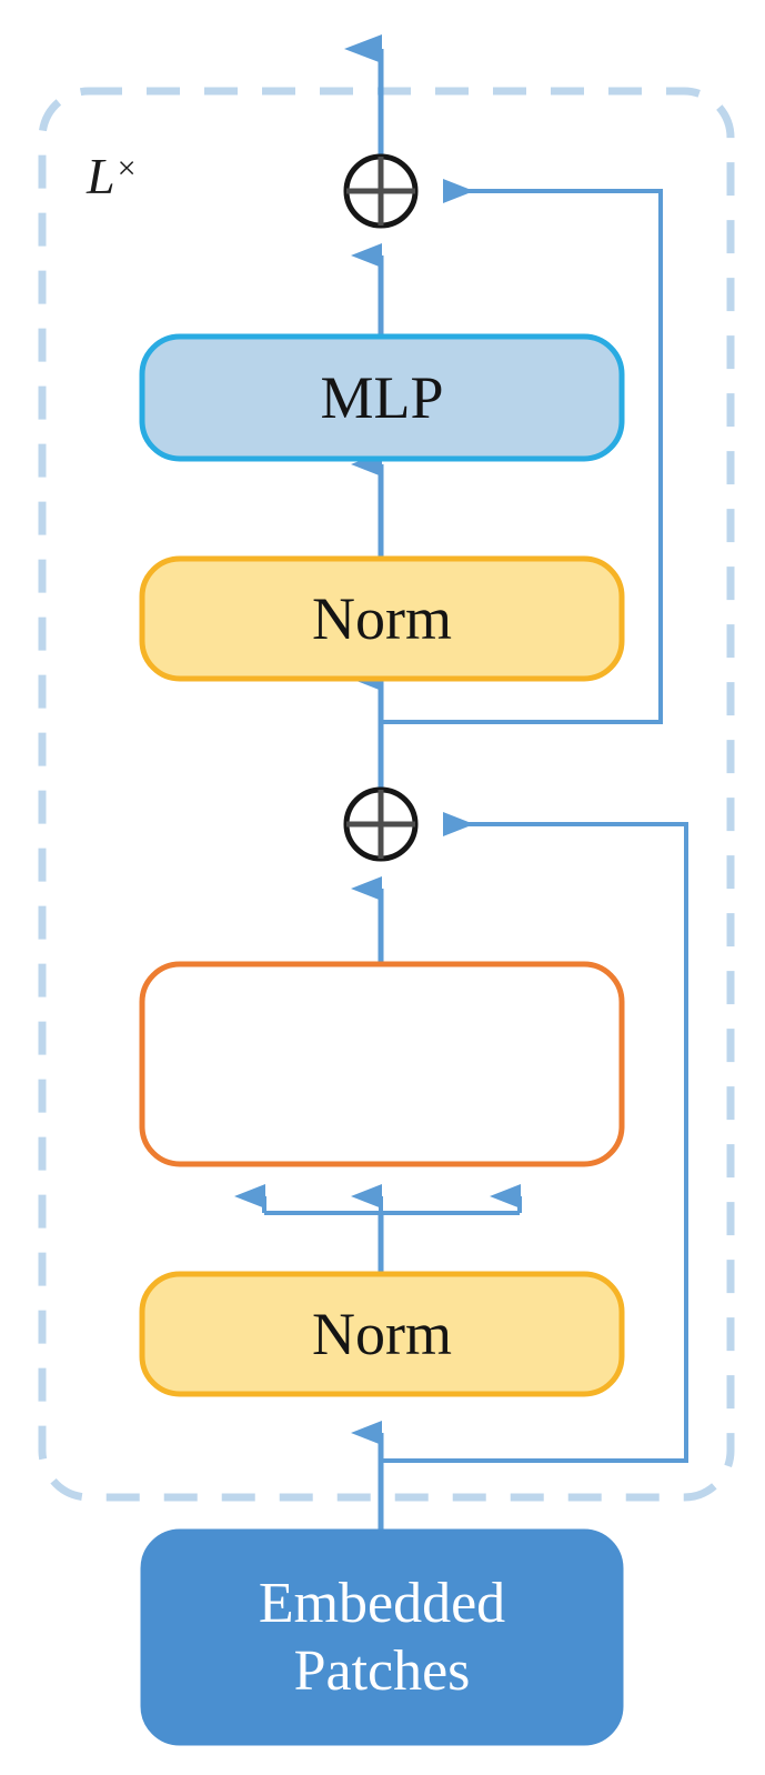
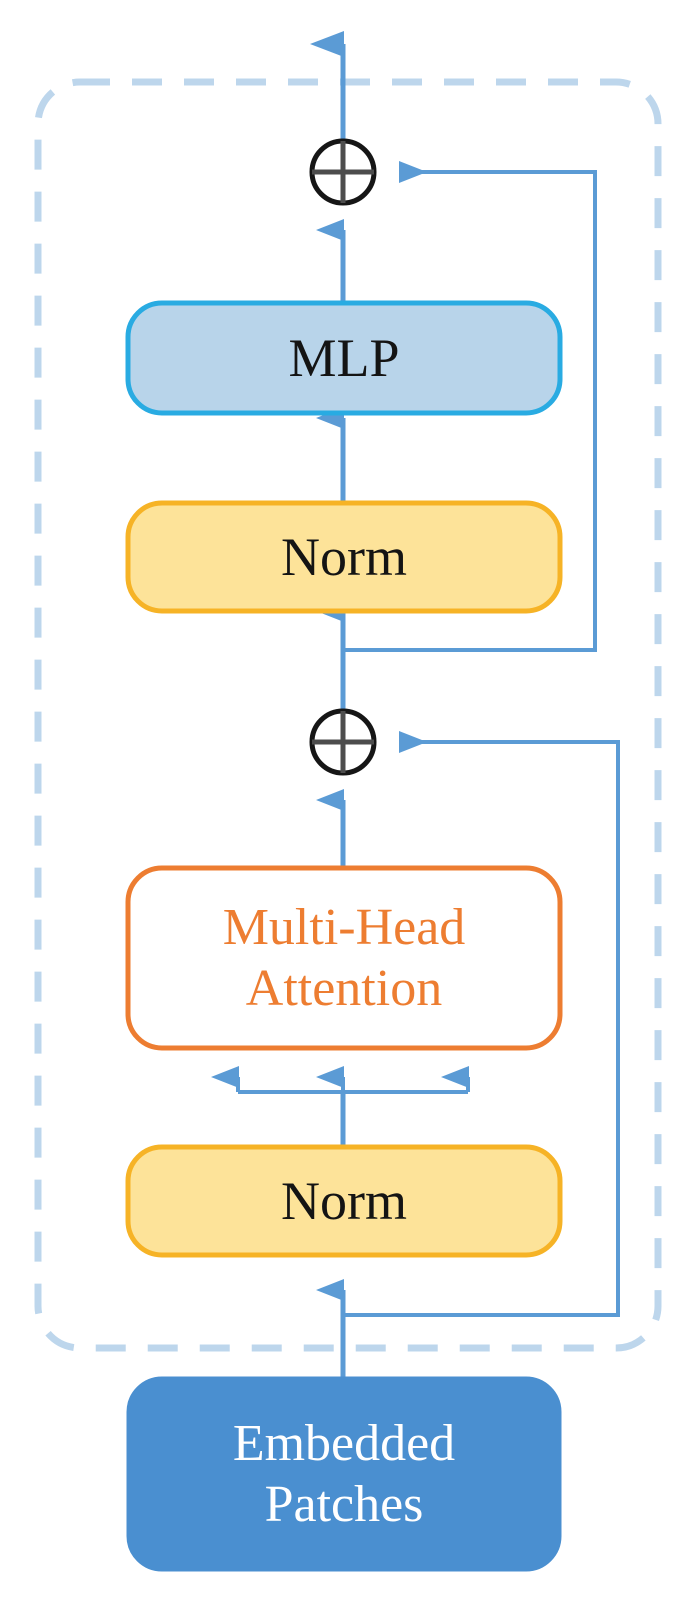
- L
- ×
  MLP
  Norm
+ Multi-Head
+ Attention
  Norm
  Embedded
  Patches
